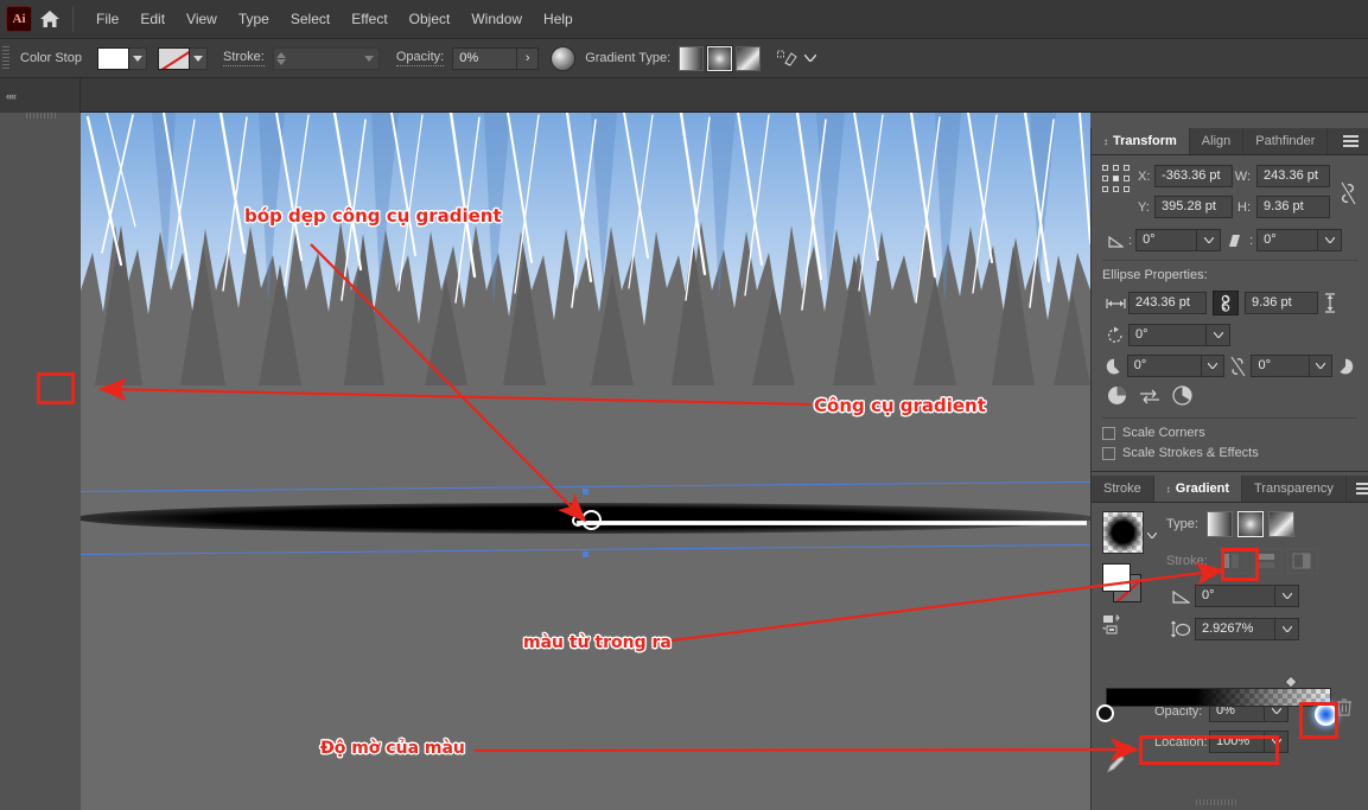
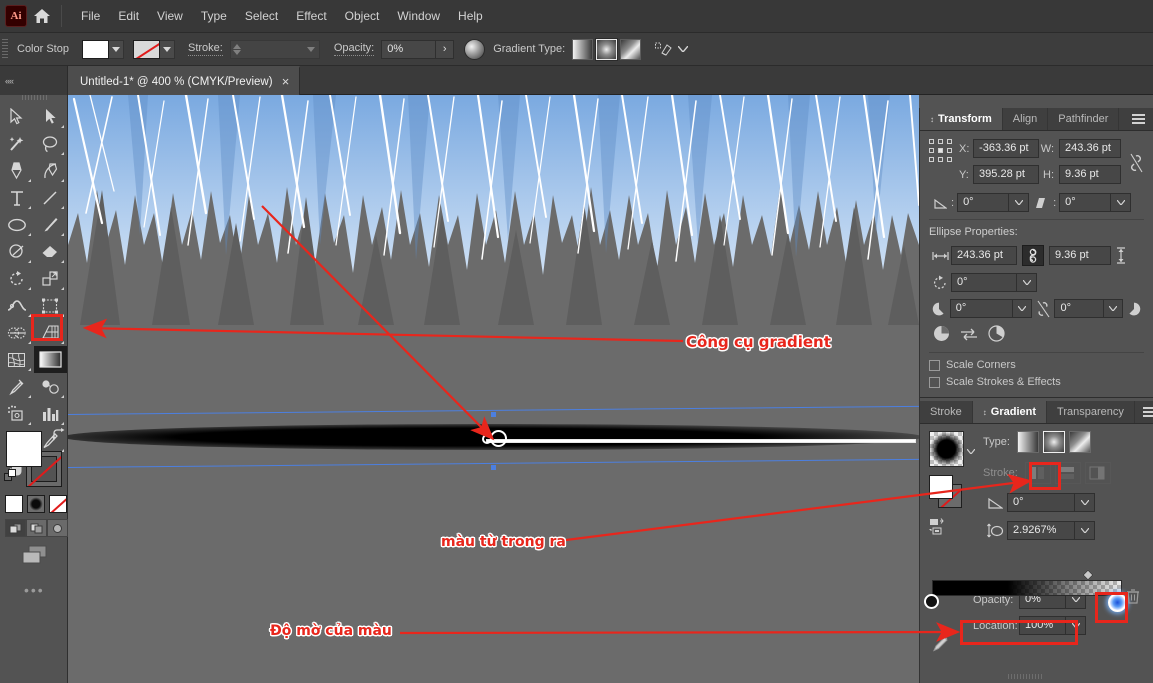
  Ai
  File
  Edit
  View
  Type
  Select
  Effect
  Object
  Window
  Help
  Color Stop
  Stroke:
  Opacity:
  0%
  ›
  Gradient Type:
  ««
+ Untitled-1* @ 400 % (CMYK/Preview)
+ ×
+ •••
  ↕
  Transform
  Align
  Pathfinder
  X:
  -363.36 pt
  W:
  243.36 pt
  Y:
  395.28 pt
  H:
  9.36 pt
  :
  0°
  :
  0°
  Ellipse Properties:
  243.36 pt
  9.36 pt
  0°
  0°
  0°
  Scale Corners
  Scale Strokes & Effects
  Stroke
  ↕
  Gradient
  Transparency
  Type:
  Stroke:
  0°
  2.9267%
  Opacity:
  0%
  Location:
  100%
- bóp dẹp công cụ gradient
  Công cụ gradient
  màu từ trong ra
  Độ mờ của màu
